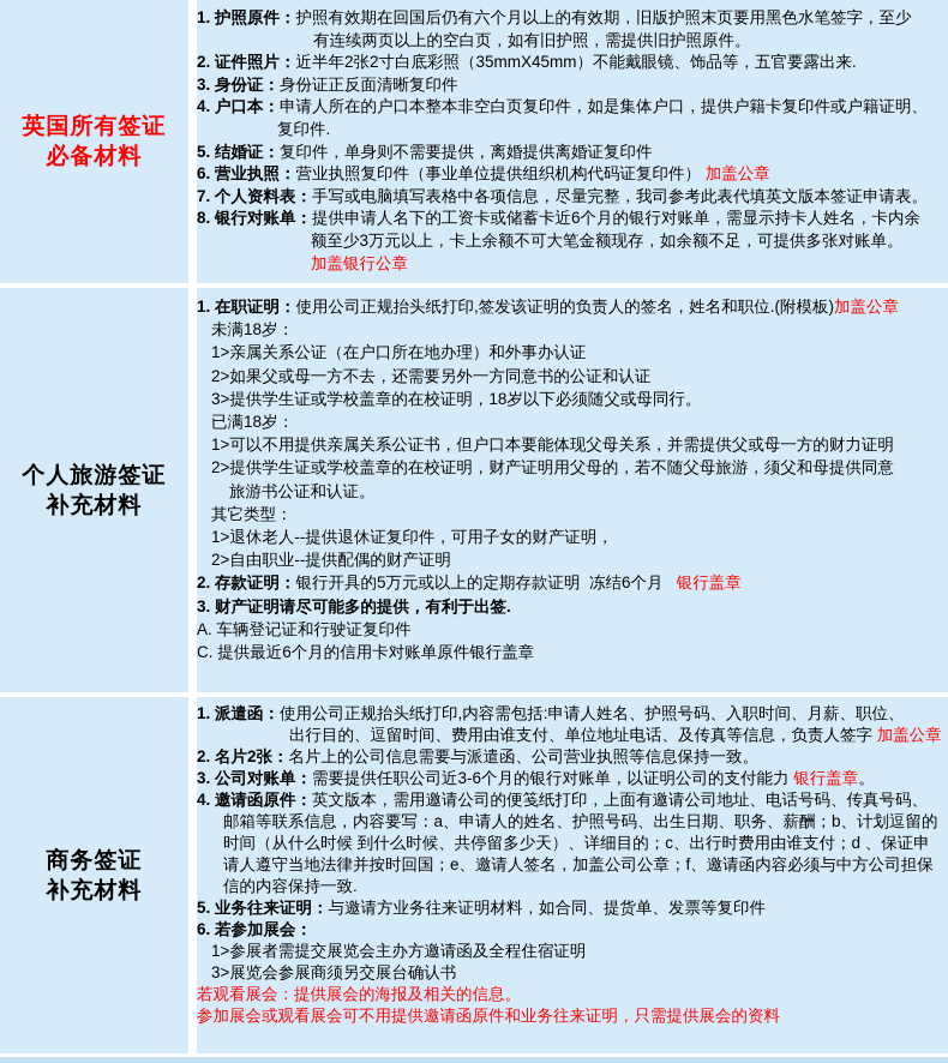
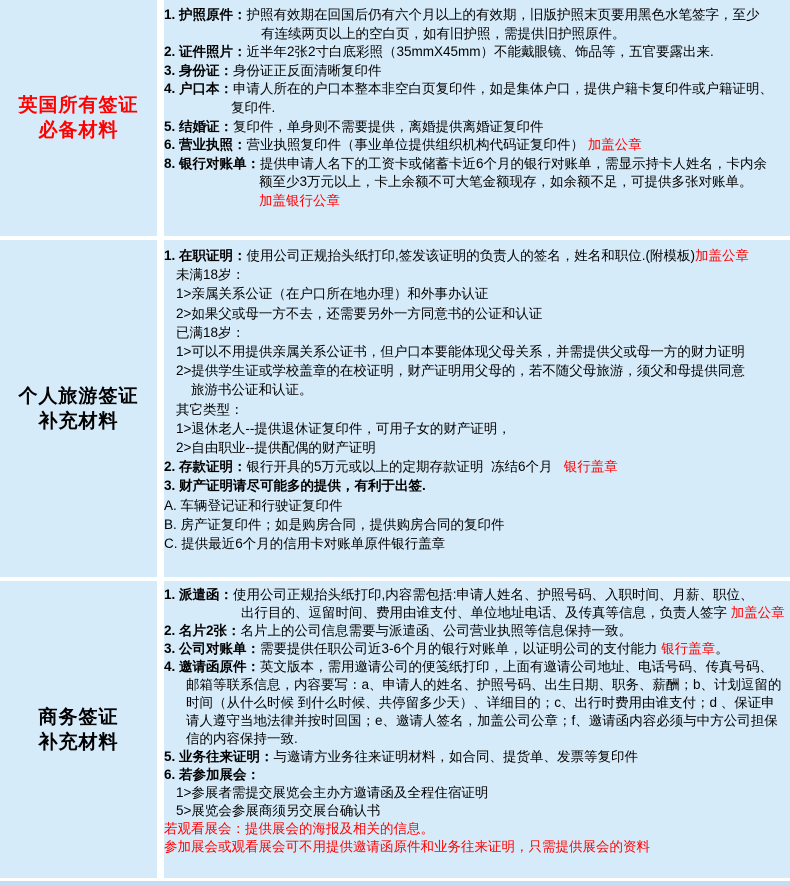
  英国所有签证
  必备材料
  1. 护照原件：护照有效期在回国后仍有六个月以上的有效期，旧版护照末页要用黑色水笔签字，至少
  有连续两页以上的空白页，如有旧护照，需提供旧护照原件。
  2. 证件照片：近半年2张2寸白底彩照（35mmX45mm）不能戴眼镜、饰品等，五官要露出来.
  3. 身份证：身份证正反面清晰复印件
  4. 户口本：申请人所在的户口本整本非空白页复印件，如是集体户口，提供户籍卡复印件或户籍证明、
  复印件.
  5. 结婚证：复印件，单身则不需要提供，离婚提供离婚证复印件
  6. 营业执照：营业执照复印件（事业单位提供组织机构代码证复印件） 加盖公章
- 7. 个人资料表：手写或电脑填写表格中各项信息，尽量完整，我司参考此表代填英文版本签证申请表。
  8. 银行对账单：提供申请人名下的工资卡或储蓄卡近6个月的银行对账单，需显示持卡人姓名，卡内余
  额至少3万元以上，卡上余额不可大笔金额现存，如余额不足，可提供多张对账单。
  加盖银行公章
  个人旅游签证
  补充材料
  1. 在职证明：使用公司正规抬头纸打印,签发该证明的负责人的签名，姓名和职位.(附模板)加盖公章
  未满18岁：
  1>亲属关系公证（在户口所在地办理）和外事办认证
  2>如果父或母一方不去，还需要另外一方同意书的公证和认证
- 3>提供学生证或学校盖章的在校证明，18岁以下必须随父或母同行。
  已满18岁：
  1>可以不用提供亲属关系公证书，但户口本要能体现父母关系，并需提供父或母一方的财力证明
  2>提供学生证或学校盖章的在校证明，财产证明用父母的，若不随父母旅游，须父和母提供同意
  旅游书公证和认证。
  其它类型：
  1>退休老人--提供退休证复印件，可用子女的财产证明，
  2>自由职业--提供配偶的财产证明
  2. 存款证明：银行开具的5万元或以上的定期存款证明 冻结6个月 银行盖章
  3. 财产证明请尽可能多的提供，有利于出签.
  A. 车辆登记证和行驶证复印件
+ B. 房产证复印件；如是购房合同，提供购房合同的复印件
  C. 提供最近6个月的信用卡对账单原件银行盖章
  商务签证
  补充材料
  1. 派遣函：使用公司正规抬头纸打印,内容需包括:申请人姓名、护照号码、入职时间、月薪、职位、
  出行目的、逗留时间、费用由谁支付、单位地址电话、及传真等信息，负责人签字 加盖公章
  2. 名片2张：名片上的公司信息需要与派遣函、公司营业执照等信息保持一致。
  3. 公司对账单：需要提供任职公司近3-6个月的银行对账单，以证明公司的支付能力 银行盖章。
  4. 邀请函原件：英文版本，需用邀请公司的便笺纸打印，上面有邀请公司地址、电话号码、传真号码、
  邮箱等联系信息，内容要写：a、申请人的姓名、护照号码、出生日期、职务、薪酬；b、计划逗留的
  时间（从什么时候 到什么时候、共停留多少天）、详细目的；c、出行时费用由谁支付；d 、保证申
  请人遵守当地法律并按时回国；e、邀请人签名，加盖公司公章；f、邀请函内容必须与中方公司担保
  信的内容保持一致.
  5. 业务往来证明：与邀请方业务往来证明材料，如合同、提货单、发票等复印件
  6. 若参加展会：
  1>参展者需提交展览会主办方邀请函及全程住宿证明
- 3>展览会参展商须另交展台确认书
+ 5>展览会参展商须另交展台确认书
  若观看展会：提供展会的海报及相关的信息。
  参加展会或观看展会可不用提供邀请函原件和业务往来证明，只需提供展会的资料
